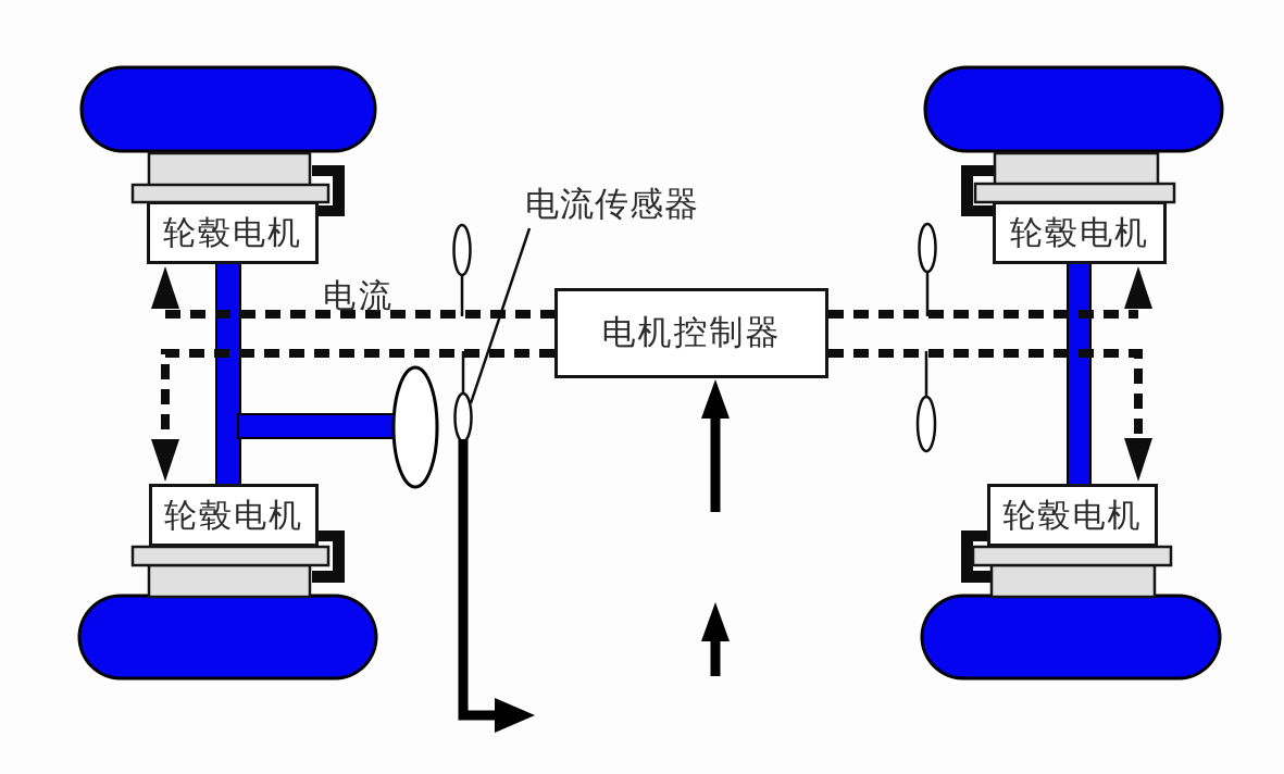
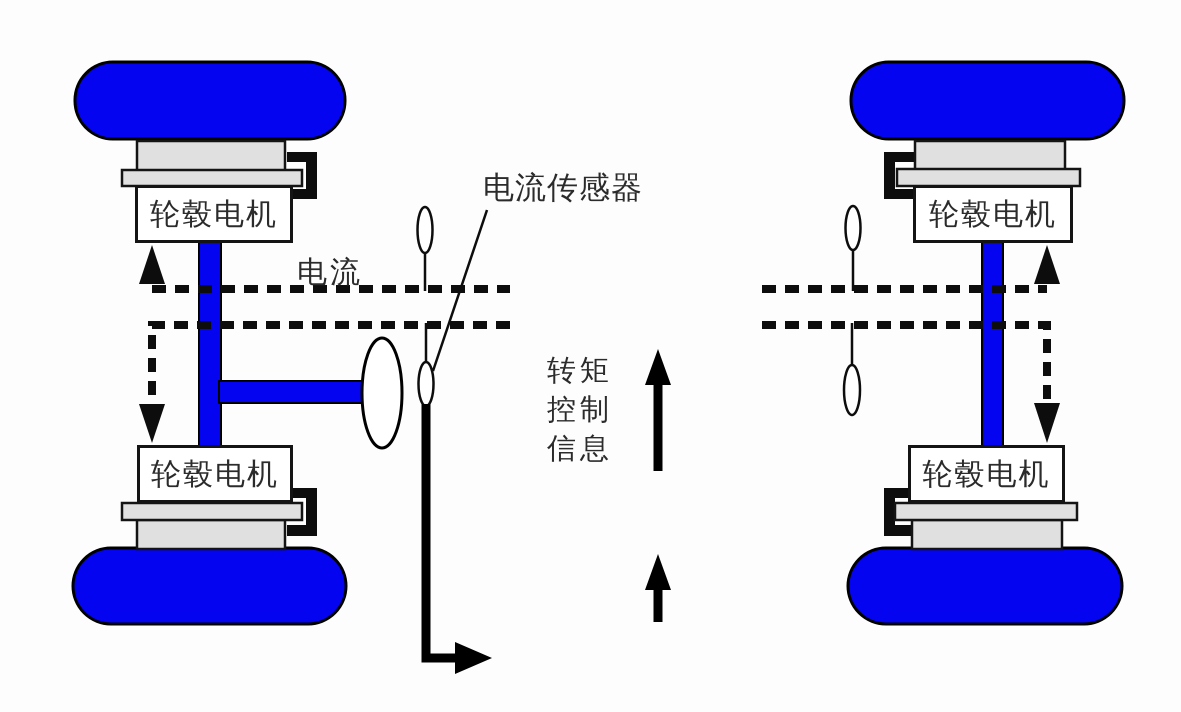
  轮毂电机
  轮毂电机
  轮毂电机
  轮毂电机
- 电机控制器
  电流传感器
  电流
+ 转矩
+ 控制
+ 信息
